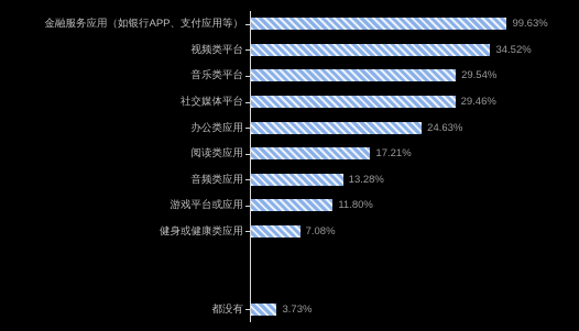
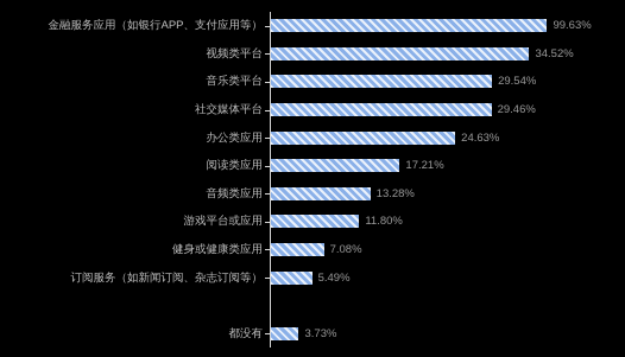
  金融服务应用（如银行APP、支付应用等）
  99.63%
  视频类平台
  34.52%
  音乐类平台
  29.54%
  社交媒体平台
  29.46%
  办公类应用
  24.63%
  阅读类应用
  17.21%
  音频类应用
  13.28%
  游戏平台或应用
  11.80%
  健身或健康类应用
  7.08%
+ 订阅服务（如新闻订阅、杂志订阅等）
+ 5.49%
  都没有
  3.73%
